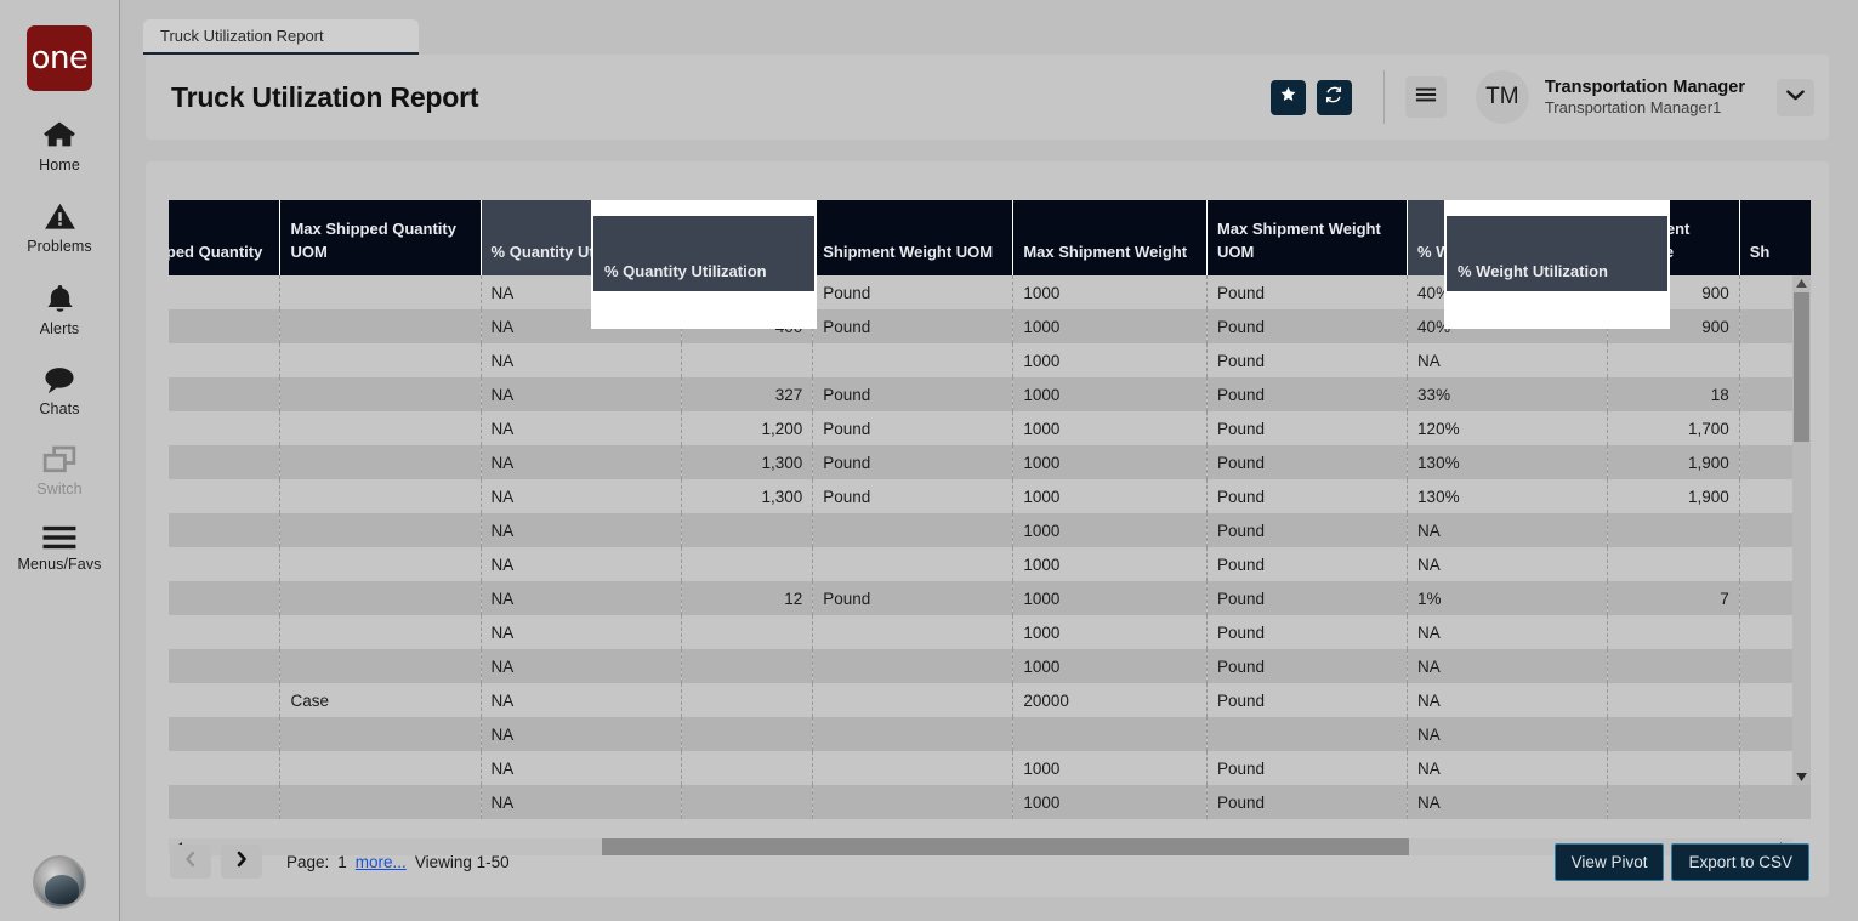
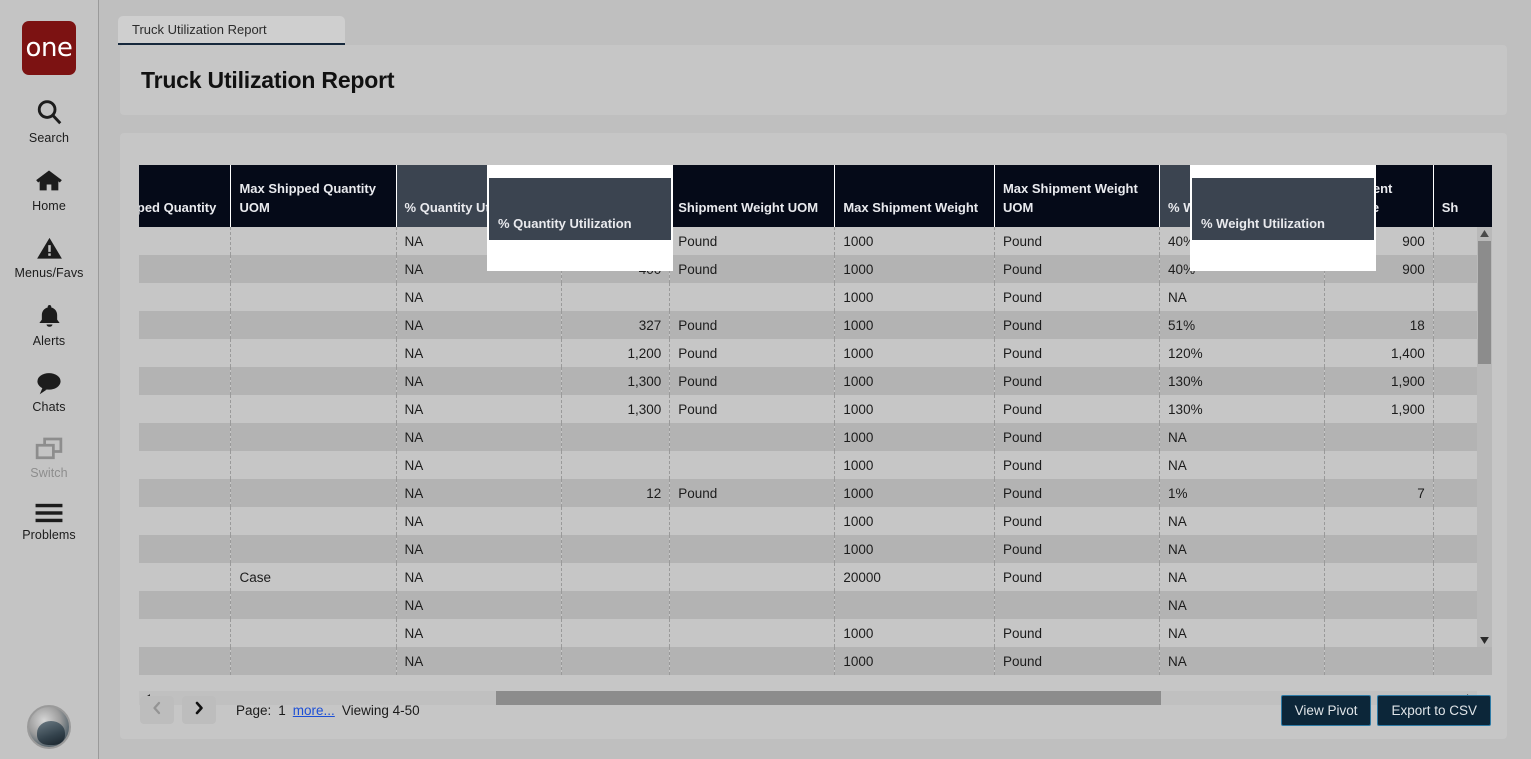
  one
+ Search
  Home
- Problems
+ Menus/Favs
  Alerts
  Chats
  Switch
- Menus/Favs
+ Problems
  Truck Utilization Report
  Truck Utilization Report
- TM
- Transportation Manager
- Transportation Manager1
  			NA		Pound	1000	Pound	40	900
  			NA		Pound	1000	Pound	40	900
  			NA			1000	Pound	NA
- 			NA	327	Pound	1000	Pound	33%	18
+ 			NA	327	Pound	1000	Pound	51%	18
- 			NA	1,200	Pound	1000	Pound	120%	1,700
+ 			NA	1,200	Pound	1000	Pound	120%	1,400
  			NA	1,300	Pound	1000	Pound	130%	1,900
  			NA	1,300	Pound	1000	Pound	130%	1,900
  			NA			1000	Pound	NA
  			NA			1000	Pound	NA
  			NA	12	Pound	1000	Pound	1%	7
  			NA			1000	Pound	NA
  			NA			1000	Pound	NA
  		Case	NA			20000	Pound	NA
  			NA					NA
  			NA			1000	Pound	NA
  			NA			1000	Pound	NA
  % Quantity Utilization
  % Weight Utilization
  Page:
  1
  more...
- Viewing 1-50
+ Viewing 4-50
  View Pivot
  Export to CSV
